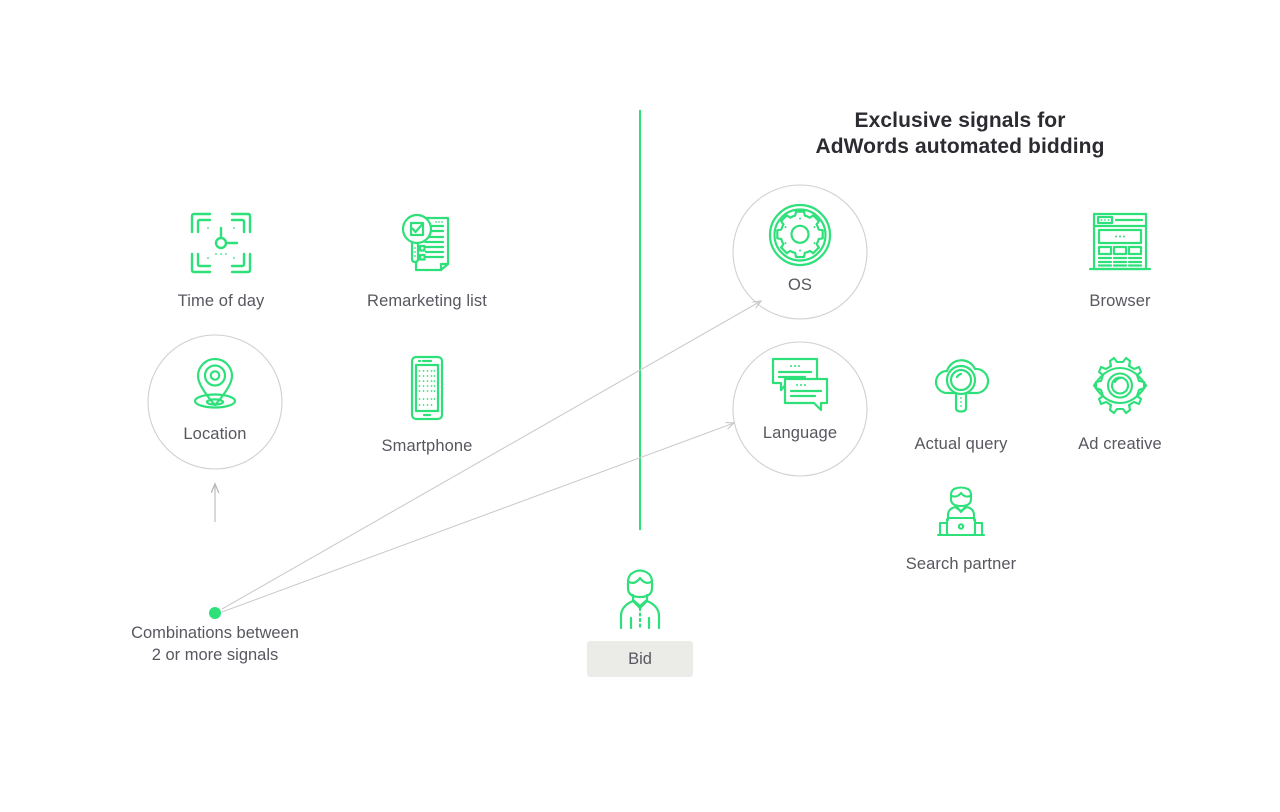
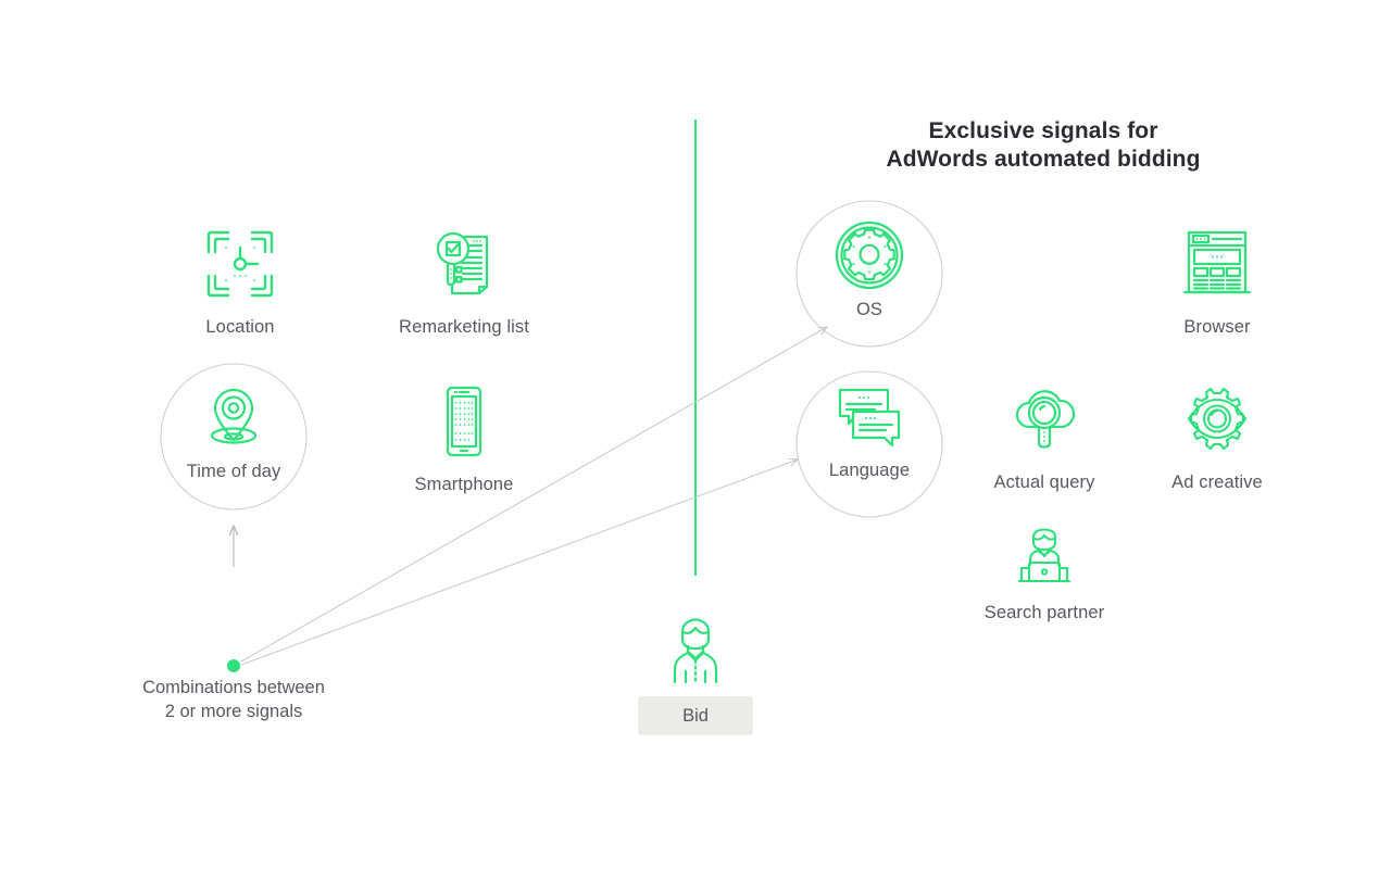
  Exclusive signals for
  AdWords automated bidding
- Time of day
+ Location
  Remarketing list
- Location
+ Time of day
  Smartphone
  OS
  Browser
  Language
  Actual query
  Ad creative
  Search partner
  Bid
  Combinations between
  2 or more signals
